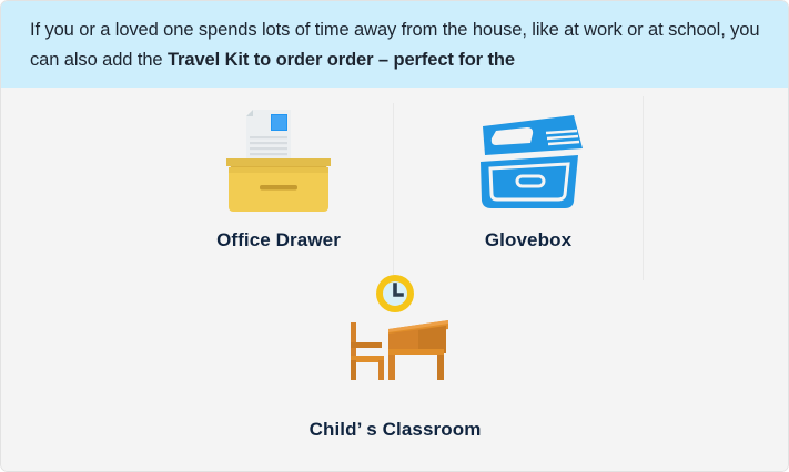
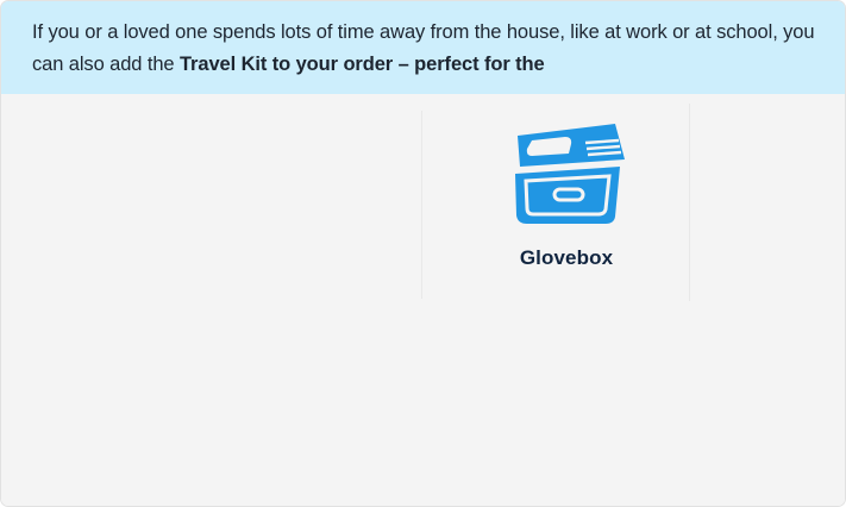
- If you or a loved one spends lots of time away from the house, like at work or at school, you can also add the Travel Kit to order order – perfect for the
+ If you or a loved one spends lots of time away from the house, like at work or at school, you can also add the Travel Kit to your order – perfect for the
- Office Drawer
  Glovebox
- Child’ s Classroom
